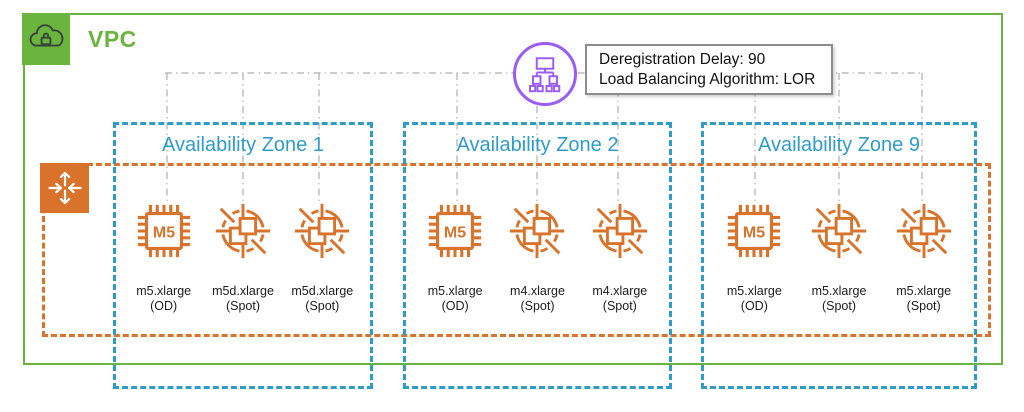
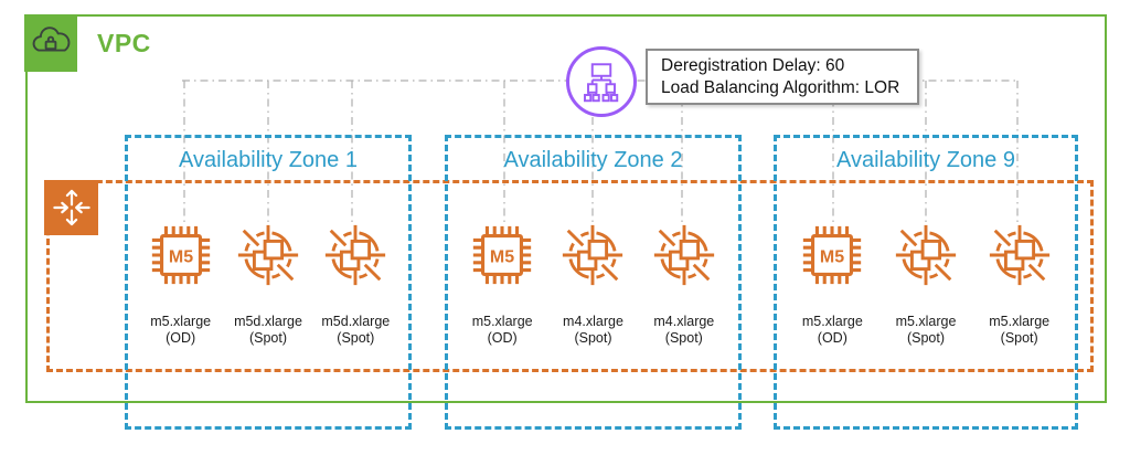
  Availability Zone 1
  M5
  m5.xlarge
  (OD)
  m5d.xlarge
  (Spot)
  m5d.xlarge
  (Spot)
  Availability Zone 2
  M5
  m5.xlarge
  (OD)
  m4.xlarge
  (Spot)
  m4.xlarge
  (Spot)
  Availability Zone 9
  M5
  m5.xlarge
  (OD)
  m5.xlarge
  (Spot)
  m5.xlarge
  (Spot)
  VPC
- Deregistration Delay: 90
+ Deregistration Delay: 60
  Load Balancing Algorithm: LOR
